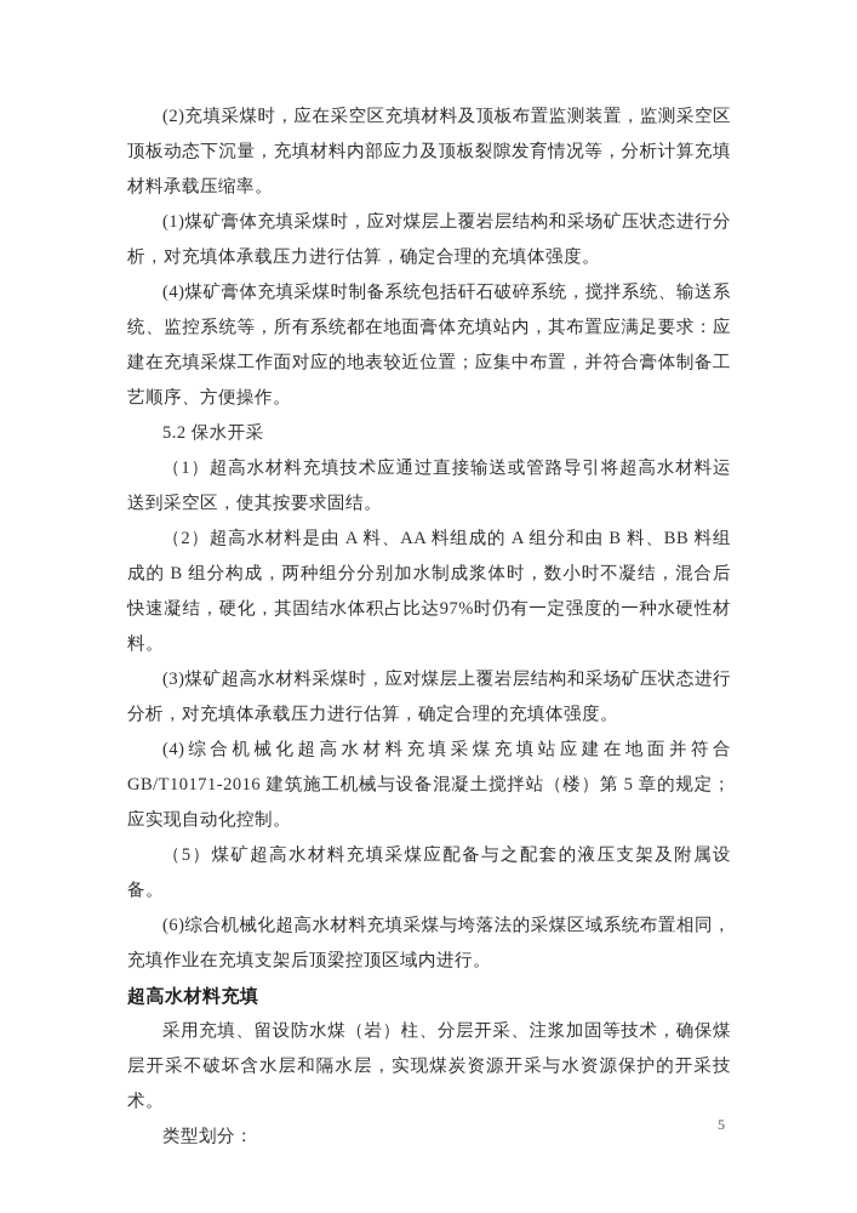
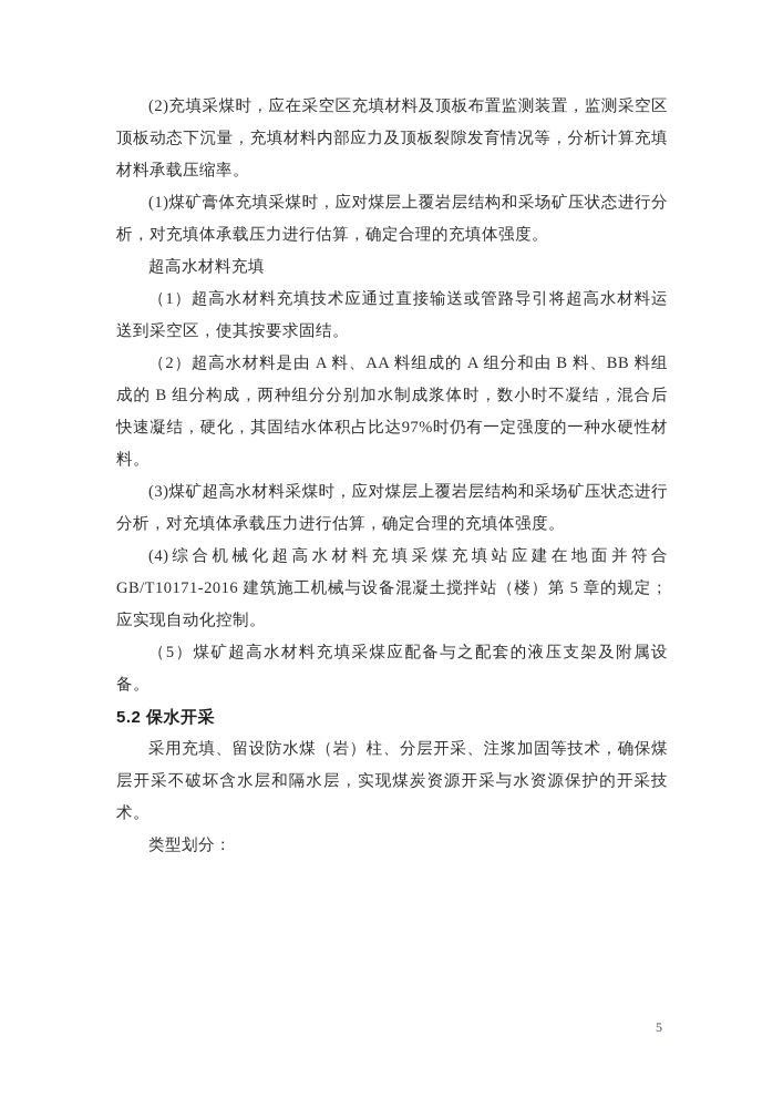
  (2)充填采煤时，应在采空区充填材料及顶板布置监测装置，监测采空区顶板动态下沉量，充填材料内部应力及顶板裂隙发育情况等，分析计算充填材料承载压缩率。
  (1)煤矿膏体充填采煤时，应对煤层上覆岩层结构和采场矿压状态进行分析，对充填体承载压力进行估算，确定合理的充填体强度。
- (4)煤矿膏体充填采煤时制备系统包括矸石破碎系统，搅拌系统、输送系统、监控系统等，所有系统都在地面膏体充填站内，其布置应满足要求：应建在充填采煤工作面对应的地表较近位置；应集中布置，并符合膏体制备工艺顺序、方便操作。
- 5.2 保水开采
+ 超高水材料充填
  （1）超高水材料充填技术应通过直接输送或管路导引将超高水材料运送到采空区，使其按要求固结。
  （2）超高水材料是由 A 料、AA 料组成的 A 组分和由 B 料、BB 料组成的 B 组分构成，两种组分分别加水制成浆体时，数小时不凝结，混合后快速凝结，硬化，其固结水体积占比达97%时仍有一定强度的一种水硬性材料。
  (3)煤矿超高水材料采煤时，应对煤层上覆岩层结构和采场矿压状态进行分析，对充填体承载压力进行估算，确定合理的充填体强度。
  (4)综合机械化超高水材料充填采煤充填站应建在地面并符合 GB/T10171-2016 建筑施工机械与设备混凝土搅拌站（楼）第 5 章的规定；应实现自动化控制。
  （5）煤矿超高水材料充填采煤应配备与之配套的液压支架及附属设备。
- (6)综合机械化超高水材料充填采煤与垮落法的采煤区域系统布置相同，充填作业在充填支架后顶梁控顶区域内进行。
- 超高水材料充填
+ 5.2 保水开采
  采用充填、留设防水煤（岩）柱、分层开采、注浆加固等技术，确保煤层开采不破坏含水层和隔水层，实现煤炭资源开采与水资源保护的开采技术。
  类型划分：
  5
